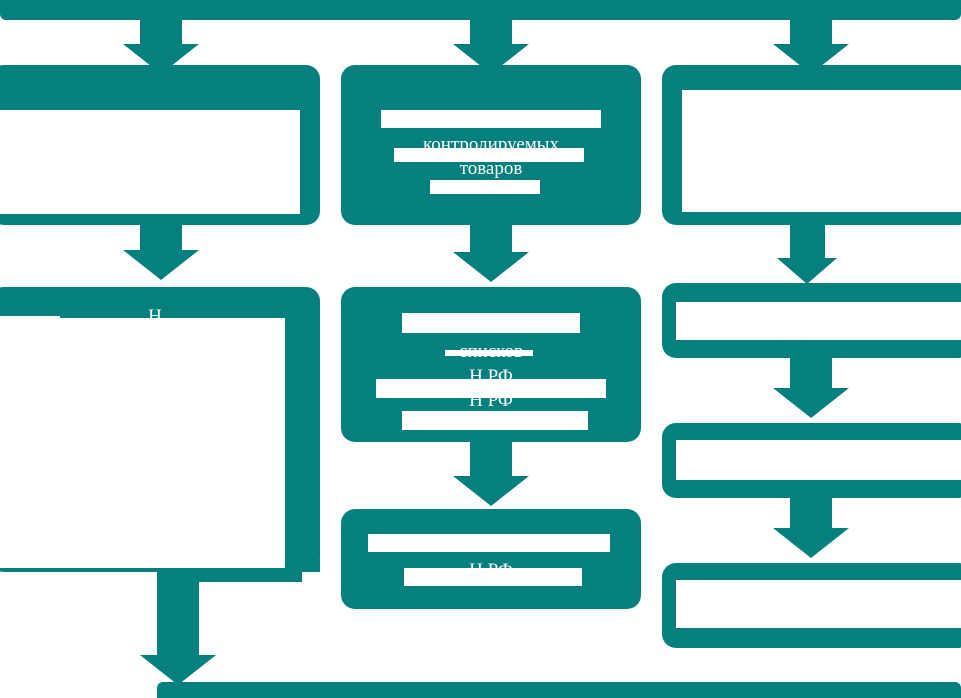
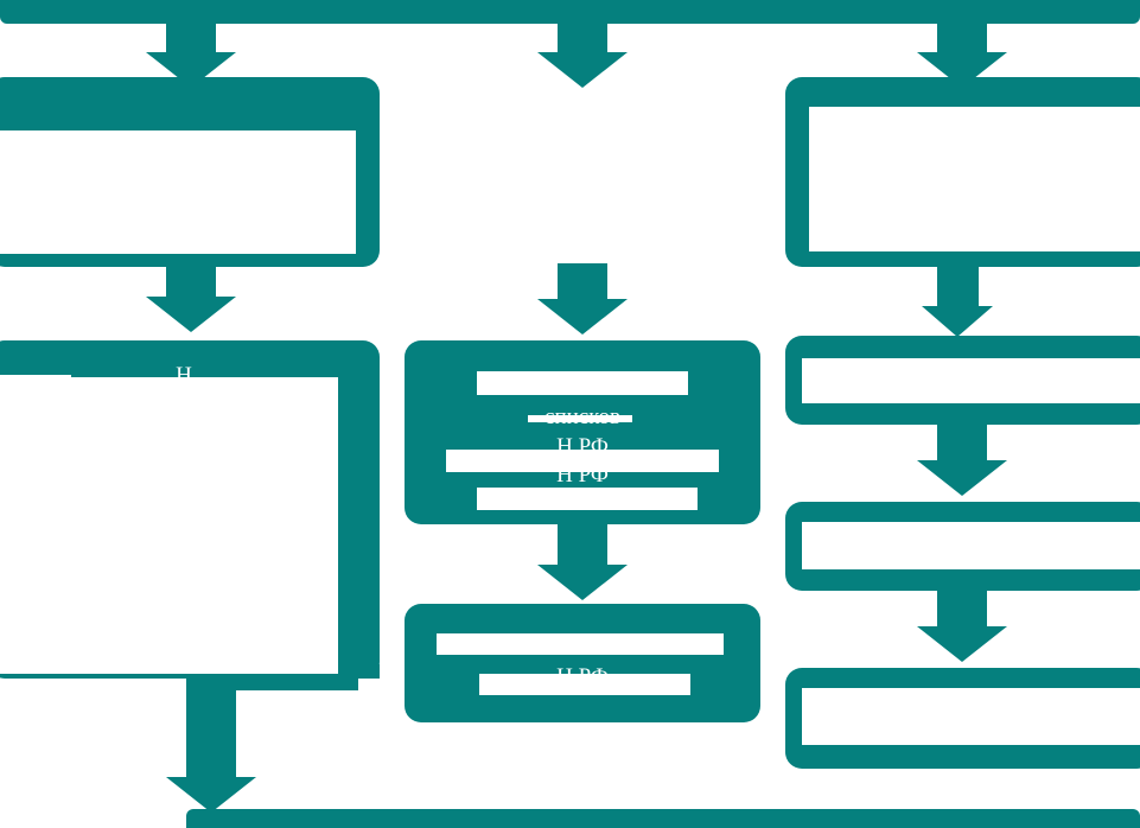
  Н
- контролируемых
- товаров
  Н РФ
  Н РФ
